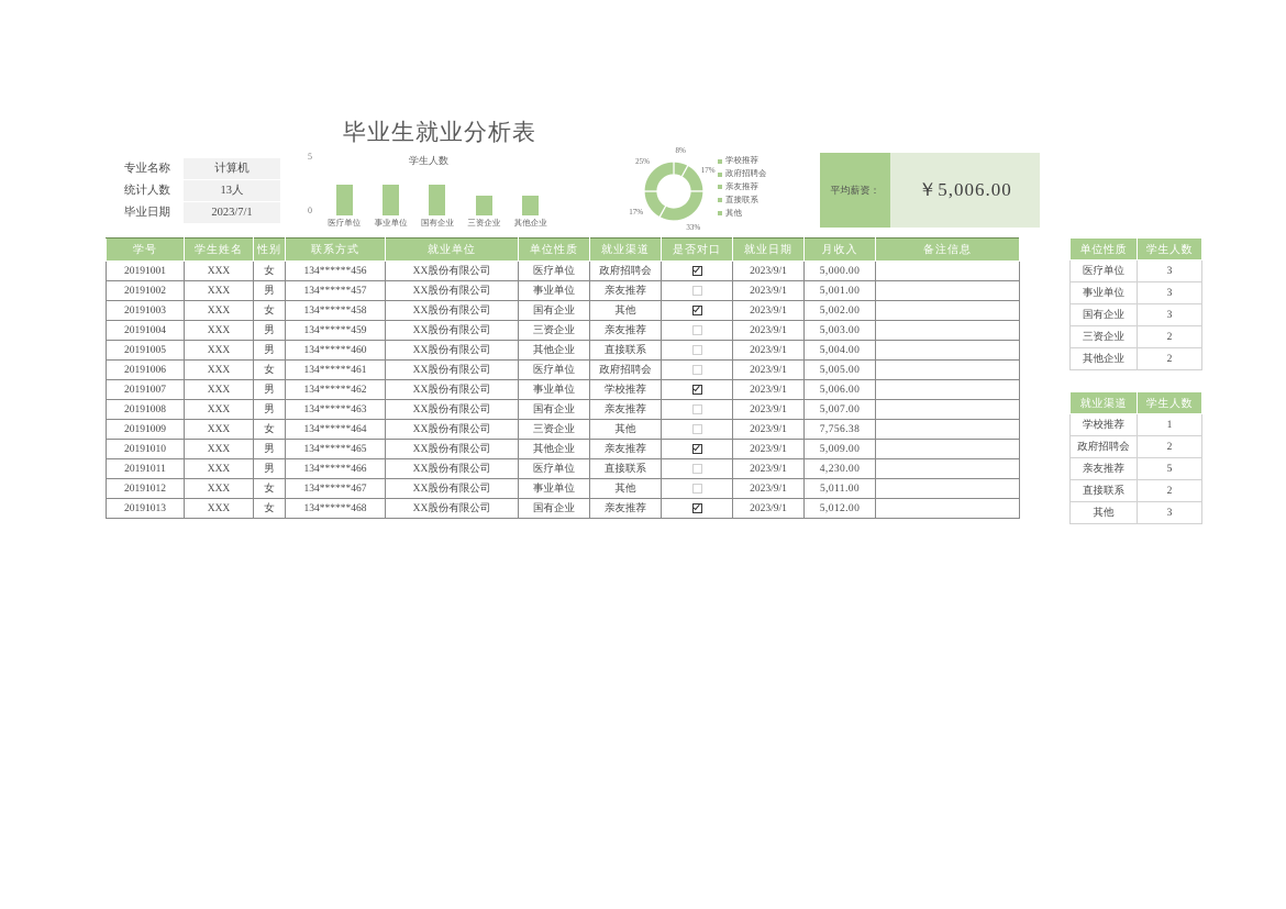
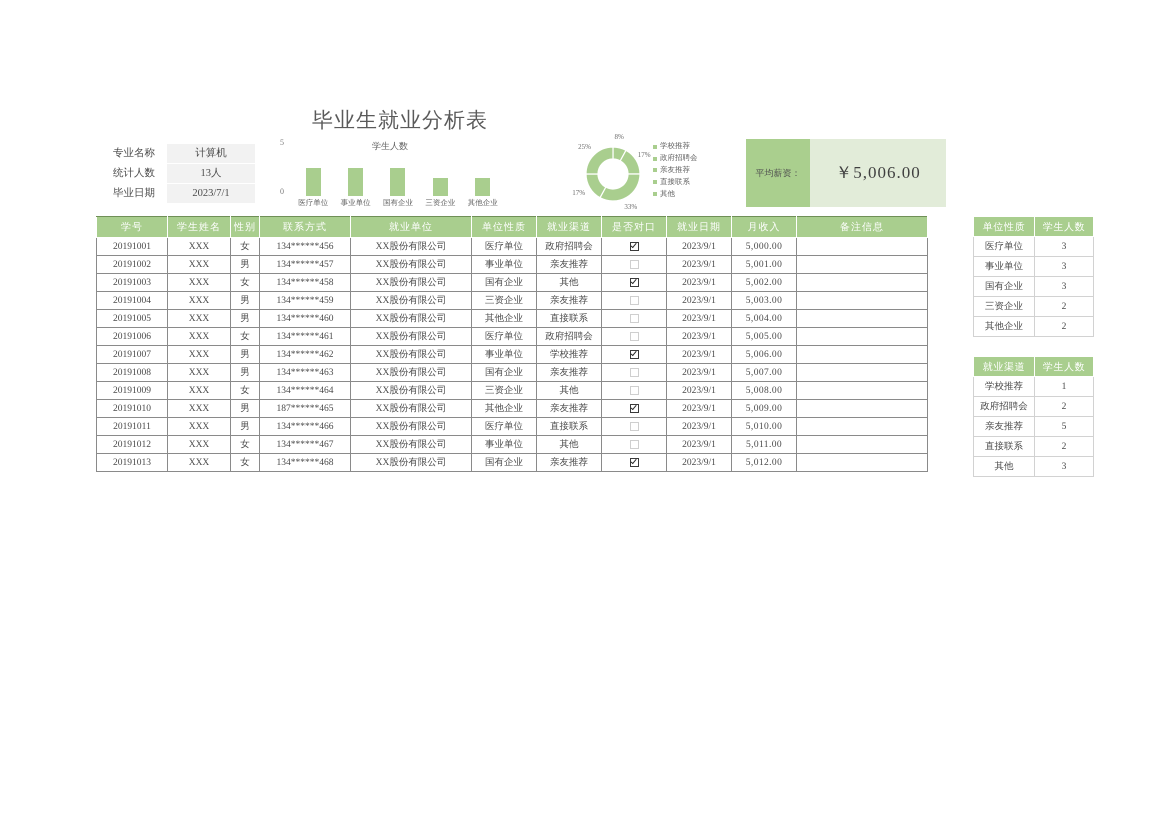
  毕业生就业分析表
  专业名称	计算机
  统计人数	13人
  毕业日期	2023/7/1
  5
  0
  学生人数
  医疗单位
  事业单位
  国有企业
  三资企业
  其他企业
  8%
  17%
  33%
  17%
  25%
  学校推荐
  政府招聘会
  亲友推荐
  直接联系
  其他
  平均薪资：
  ￥5,006.00
  学号	学生姓名	性别	联系方式	就业单位	单位性质	就业渠道	是否对口	就业日期	月收入	备注信息
  20191001	XXX	女	134******456	XX股份有限公司	医疗单位	政府招聘会		2023/9/1	5,000.00
  20191002	XXX	男	134******457	XX股份有限公司	事业单位	亲友推荐		2023/9/1	5,001.00
  20191003	XXX	女	134******458	XX股份有限公司	国有企业	其他		2023/9/1	5,002.00
  20191004	XXX	男	134******459	XX股份有限公司	三资企业	亲友推荐		2023/9/1	5,003.00
  20191005	XXX	男	134******460	XX股份有限公司	其他企业	直接联系		2023/9/1	5,004.00
  20191006	XXX	女	134******461	XX股份有限公司	医疗单位	政府招聘会		2023/9/1	5,005.00
  20191007	XXX	男	134******462	XX股份有限公司	事业单位	学校推荐		2023/9/1	5,006.00
  20191008	XXX	男	134******463	XX股份有限公司	国有企业	亲友推荐		2023/9/1	5,007.00
- 20191009	XXX	女	134******464	XX股份有限公司	三资企业	其他		2023/9/1	7,756.38
+ 20191009	XXX	女	134******464	XX股份有限公司	三资企业	其他		2023/9/1	5,008.00
- 20191010	XXX	男	134******465	XX股份有限公司	其他企业	亲友推荐		2023/9/1	5,009.00
+ 20191010	XXX	男	187******465	XX股份有限公司	其他企业	亲友推荐		2023/9/1	5,009.00
- 20191011	XXX	男	134******466	XX股份有限公司	医疗单位	直接联系		2023/9/1	4,230.00
+ 20191011	XXX	男	134******466	XX股份有限公司	医疗单位	直接联系		2023/9/1	5,010.00
  20191012	XXX	女	134******467	XX股份有限公司	事业单位	其他		2023/9/1	5,011.00
  20191013	XXX	女	134******468	XX股份有限公司	国有企业	亲友推荐		2023/9/1	5,012.00
  单位性质	学生人数
  医疗单位	3
  事业单位	3
  国有企业	3
  三资企业	2
  其他企业	2
  就业渠道	学生人数
  学校推荐	1
  政府招聘会	2
  亲友推荐	5
  直接联系	2
  其他	3
